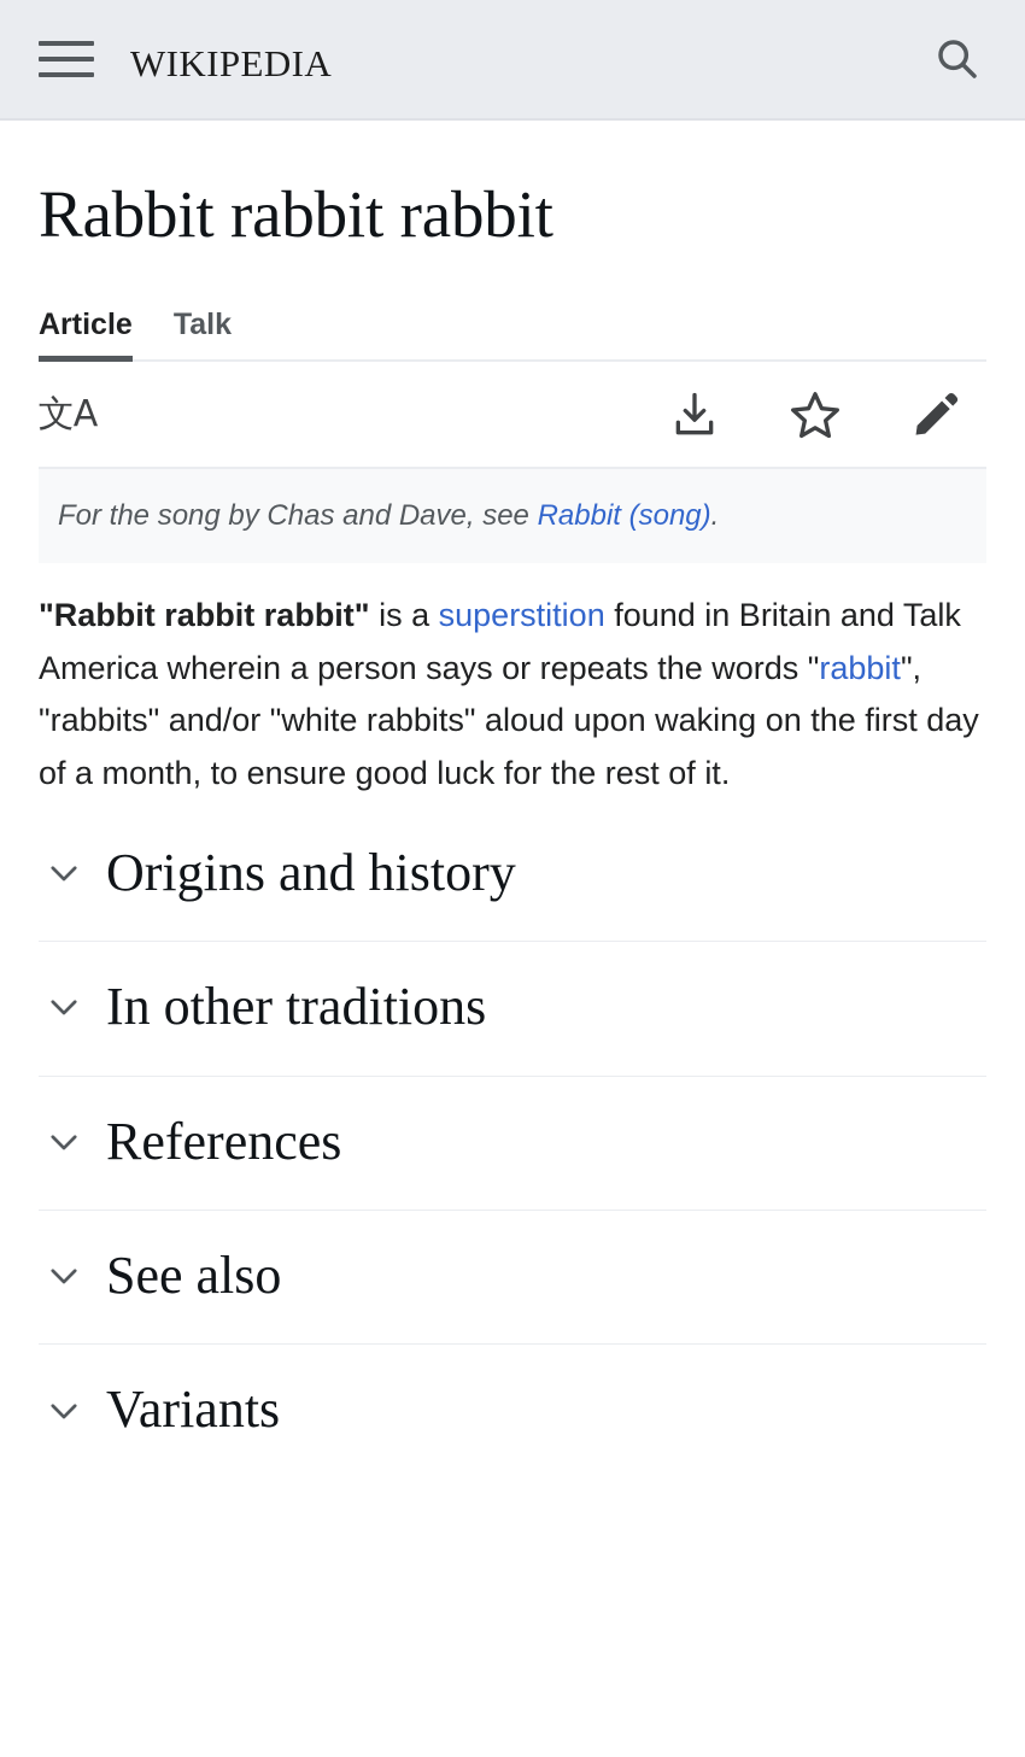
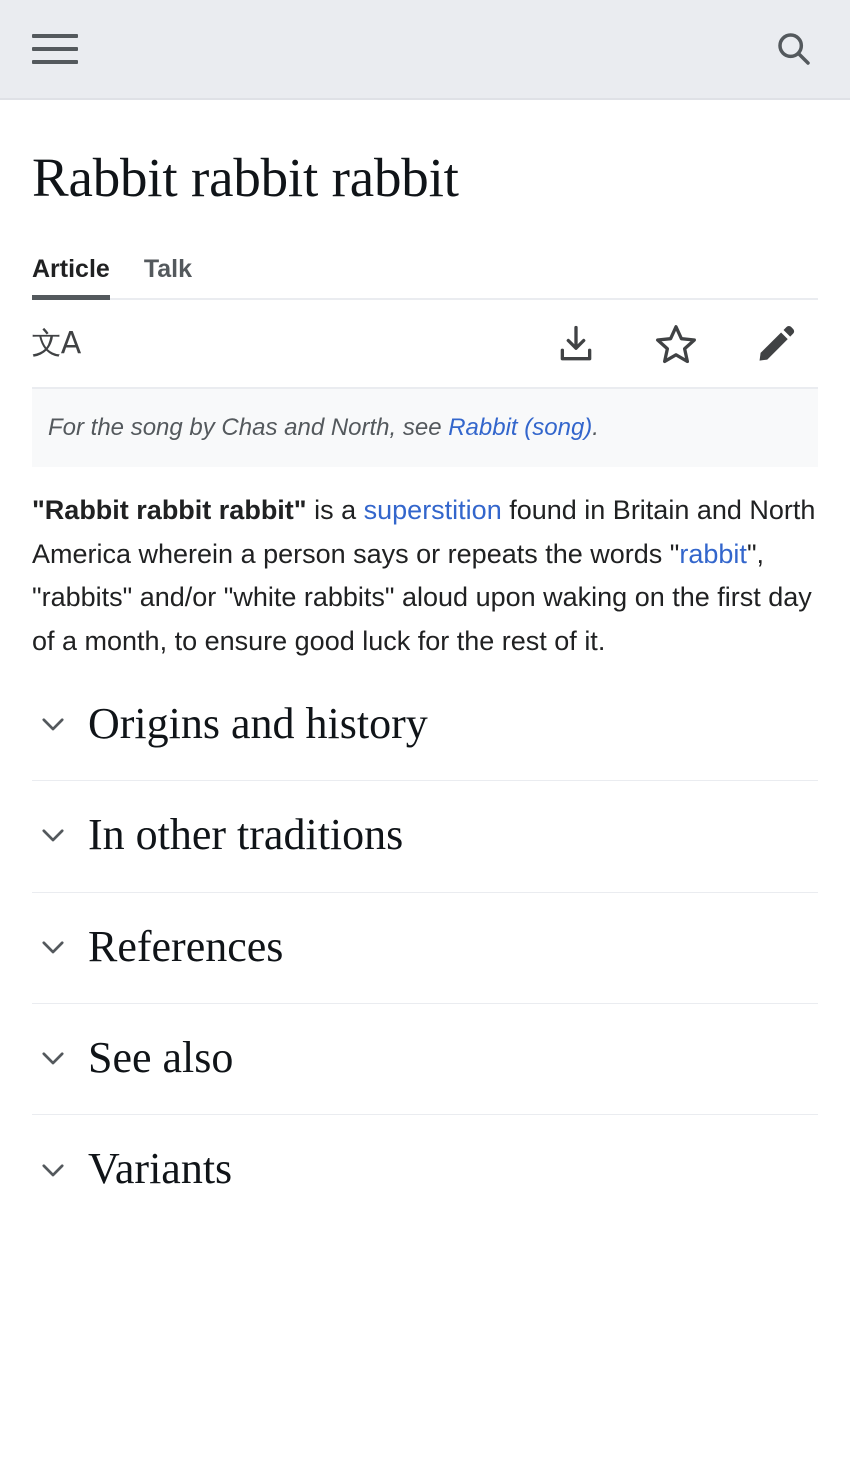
- wikipedia
  Rabbit rabbit rabbit
  Article
  Talk
  文A
- For the song by Chas and Dave, see Rabbit (song).
+ For the song by Chas and North, see Rabbit (song).
- "Rabbit rabbit rabbit" is a superstition found in Britain and Talk America wherein a person says or repeats the words "rabbit", "rabbits" and/or "white rabbits" aloud upon waking on the first day of a month, to ensure good luck for the rest of it.
+ "Rabbit rabbit rabbit" is a superstition found in Britain and North America wherein a person says or repeats the words "rabbit", "rabbits" and/or "white rabbits" aloud upon waking on the first day of a month, to ensure good luck for the rest of it.
  Origins and history
  In other traditions
  References
  See also
  Variants
